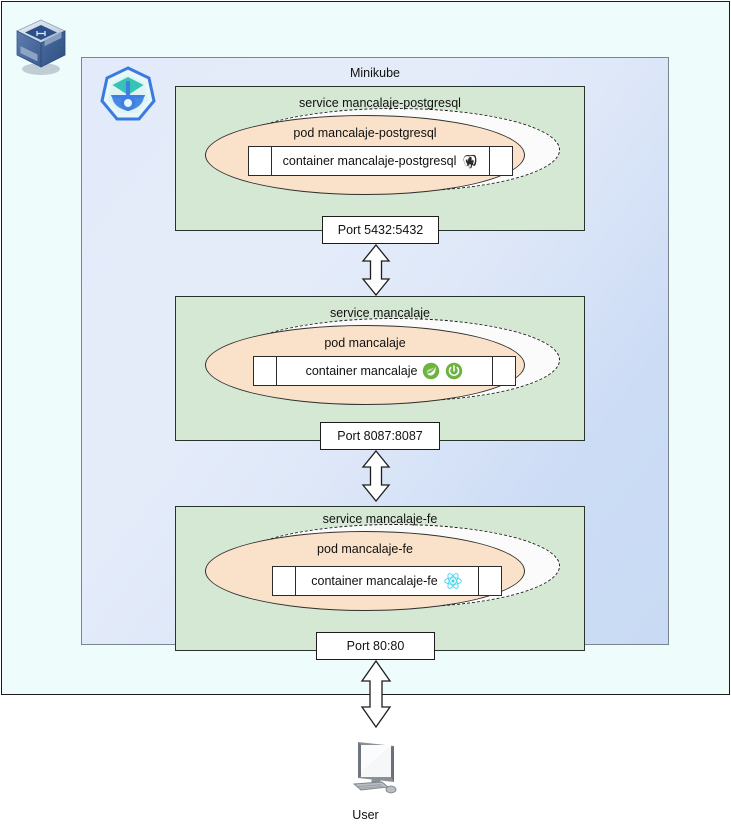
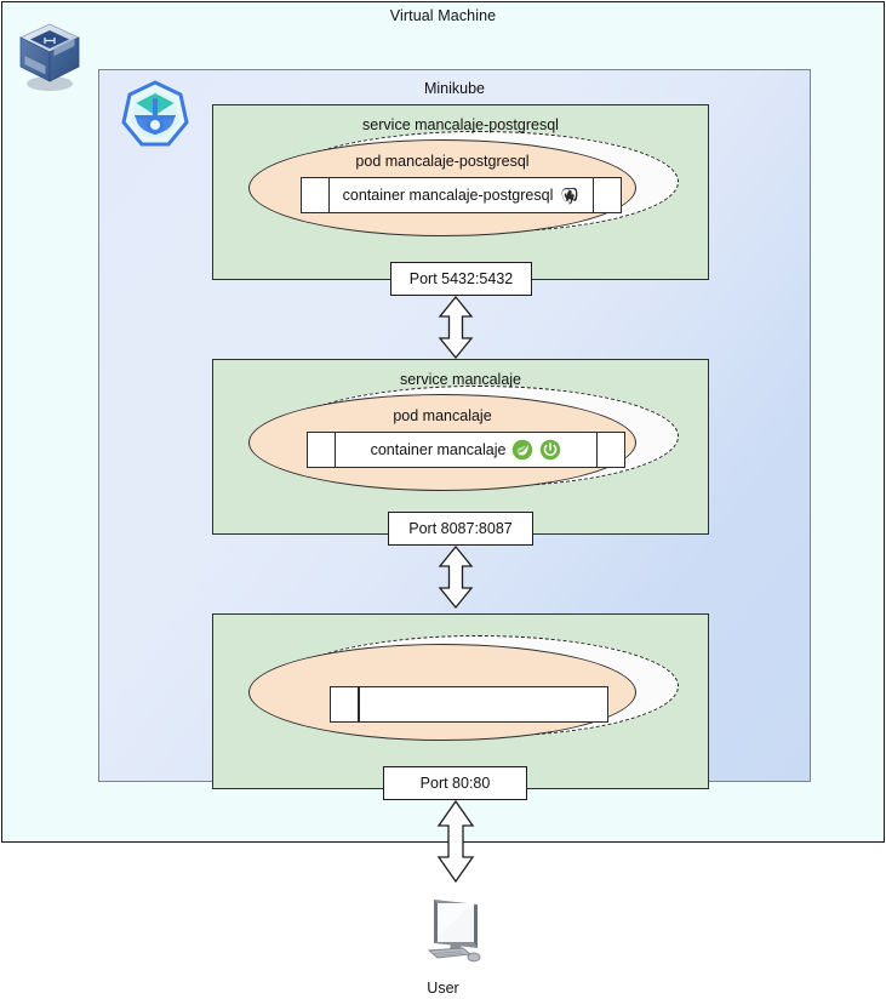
+ Virtual Machine
  Minikube
  service mancalaje-postgresql
  pod mancalaje-postgresql
  container mancalaje-postgresql
  Port 5432:5432
  service mancalaje
  pod mancalaje
  container mancalaje
  Port 8087:8087
- service mancalaje-fe
- pod mancalaje-fe
- container mancalaje-fe
  Port 80:80
  User
